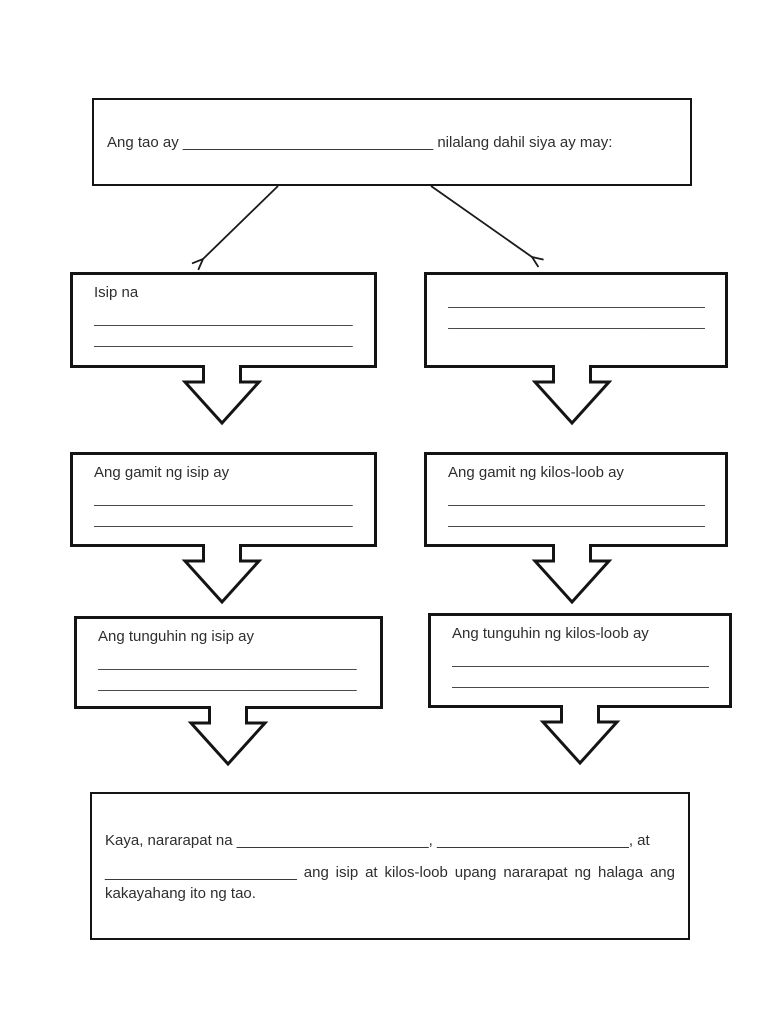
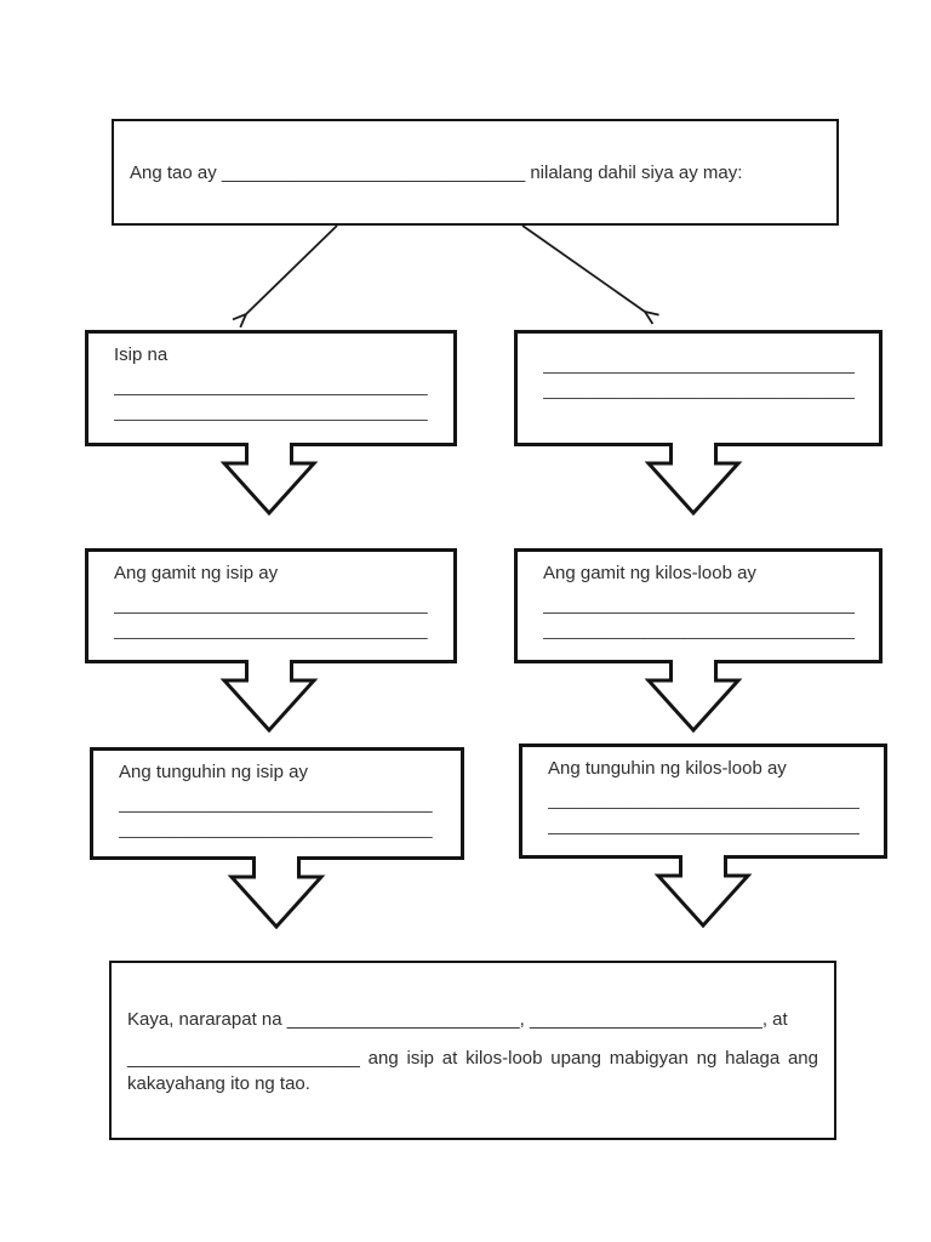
  Ang tao ay ______________________________ nilalang dahil siya ay may:
  Isip na
  _______________________________
  _______________________________
  _______________________________
  _______________________________
  Ang gamit ng isip ay
  _______________________________
  _______________________________
  Ang gamit ng kilos-loob ay
  _______________________________
  _______________________________
  Ang tunguhin ng isip ay
  _______________________________
  _______________________________
  Ang tunguhin ng kilos-loob ay
  _______________________________
  _______________________________
  Kaya, nararapat na _______________________, _______________________, at
- _______________________ ang isip at kilos-loob upang nararapat ng halaga ang
+ _______________________ ang isip at kilos-loob upang mabigyan ng halaga ang
  kakayahang ito ng tao.
